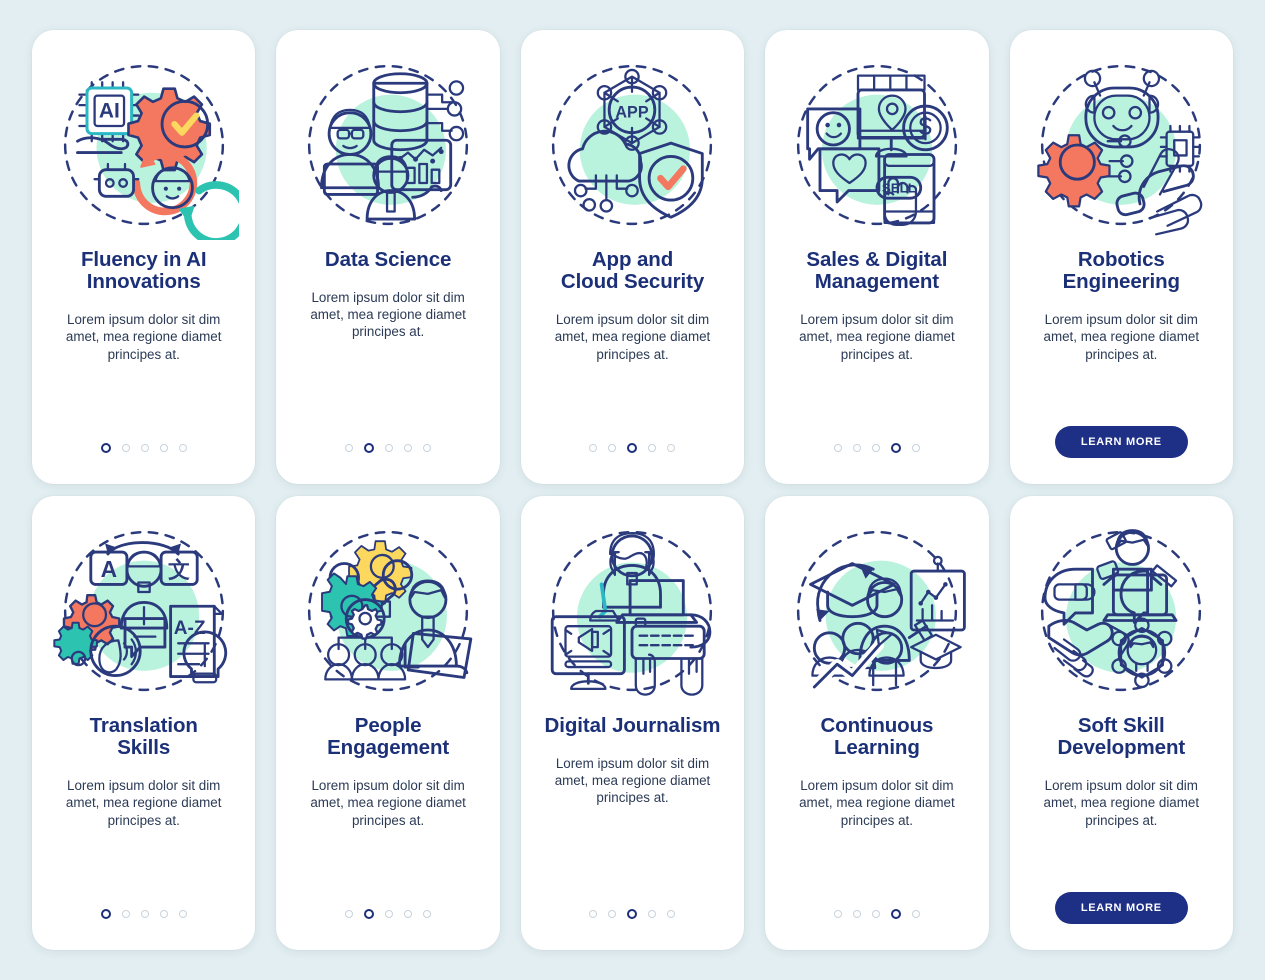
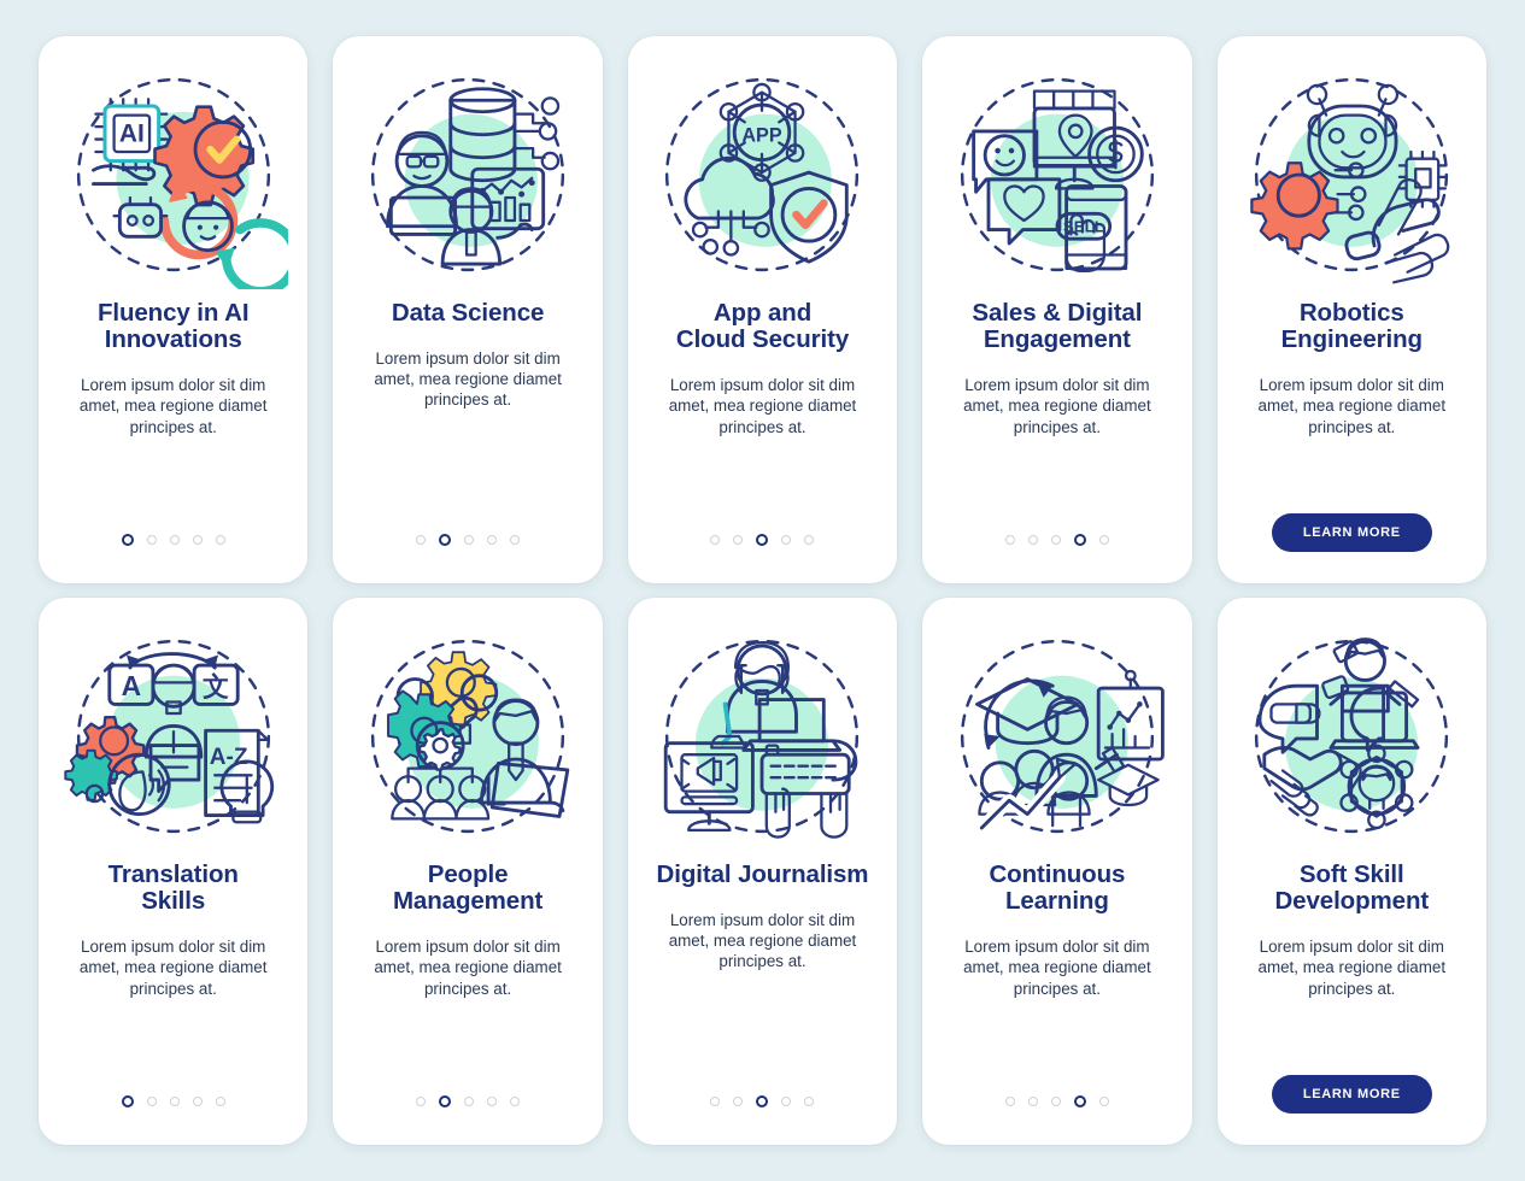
  AI
  Fluency in AI
  Innovations
  Lorem ipsum dolor sit dim amet, mea regione diamet principes at.
  Data Science
  Lorem ipsum dolor sit dim amet, mea regione diamet principes at.
  APP
  App and
  Cloud Security
  Lorem ipsum dolor sit dim amet, mea regione diamet principes at.
  SELL
  Sales & Digital
- Management
+ Engagement
  Lorem ipsum dolor sit dim amet, mea regione diamet principes at.
  Robotics
  Engineering
  Lorem ipsum dolor sit dim amet, mea regione diamet principes at.
  LEARN MORE
  A
  文
  A-Z
  Translation
  Skills
  Lorem ipsum dolor sit dim amet, mea regione diamet principes at.
  People
- Engagement
+ Management
  Lorem ipsum dolor sit dim amet, mea regione diamet principes at.
  Digital Journalism
  Lorem ipsum dolor sit dim amet, mea regione diamet principes at.
  Continuous
  Learning
  Lorem ipsum dolor sit dim amet, mea regione diamet principes at.
  Soft Skill
  Development
  Lorem ipsum dolor sit dim amet, mea regione diamet principes at.
  LEARN MORE
